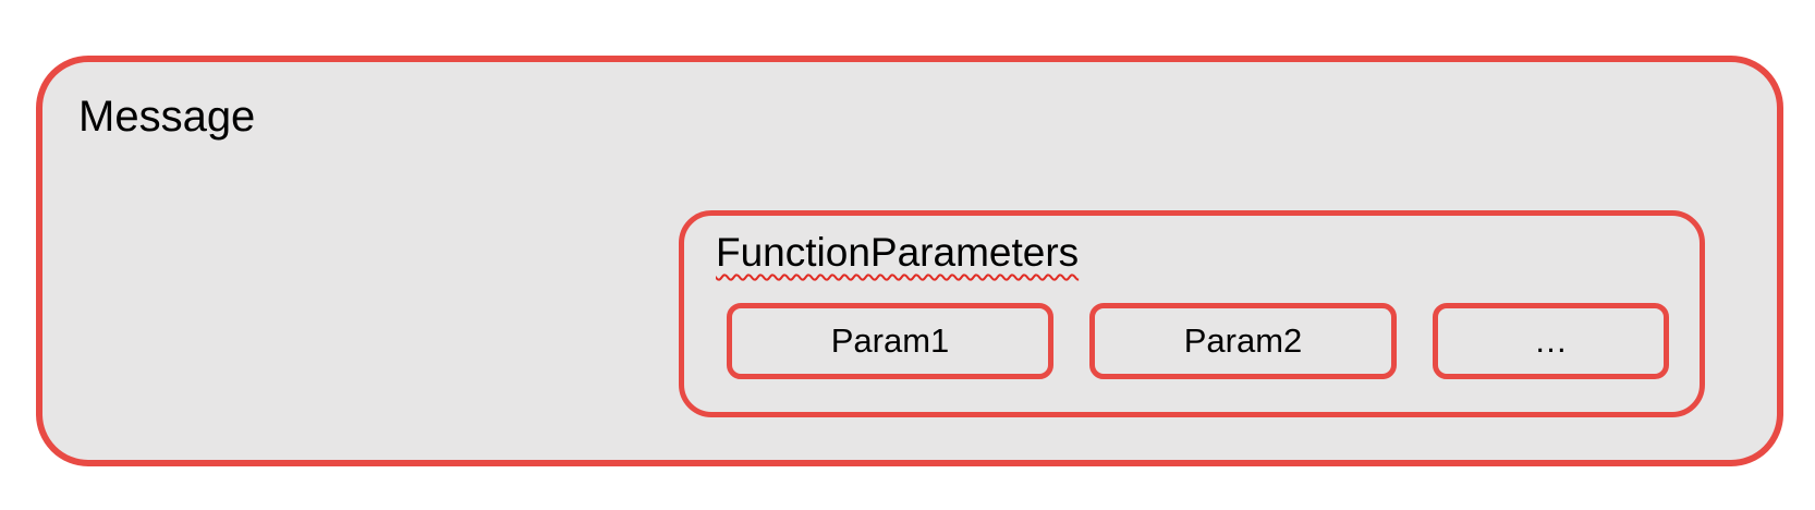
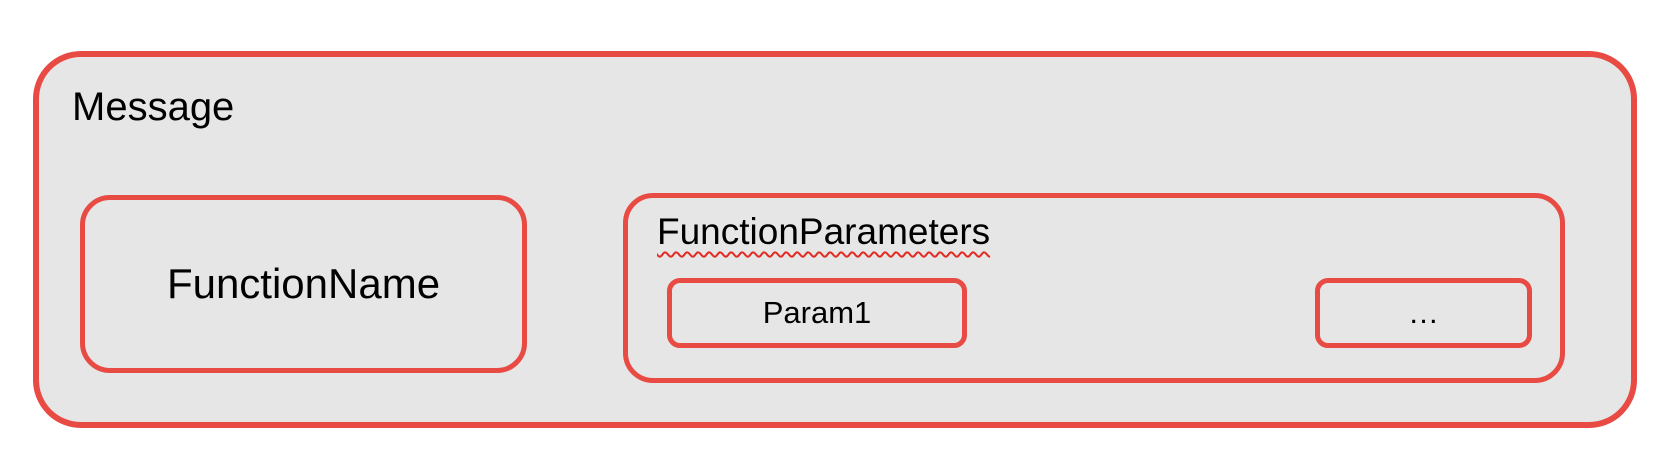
  Message
+ FunctionName
  FunctionParameters
  Param1
- Param2
  …
